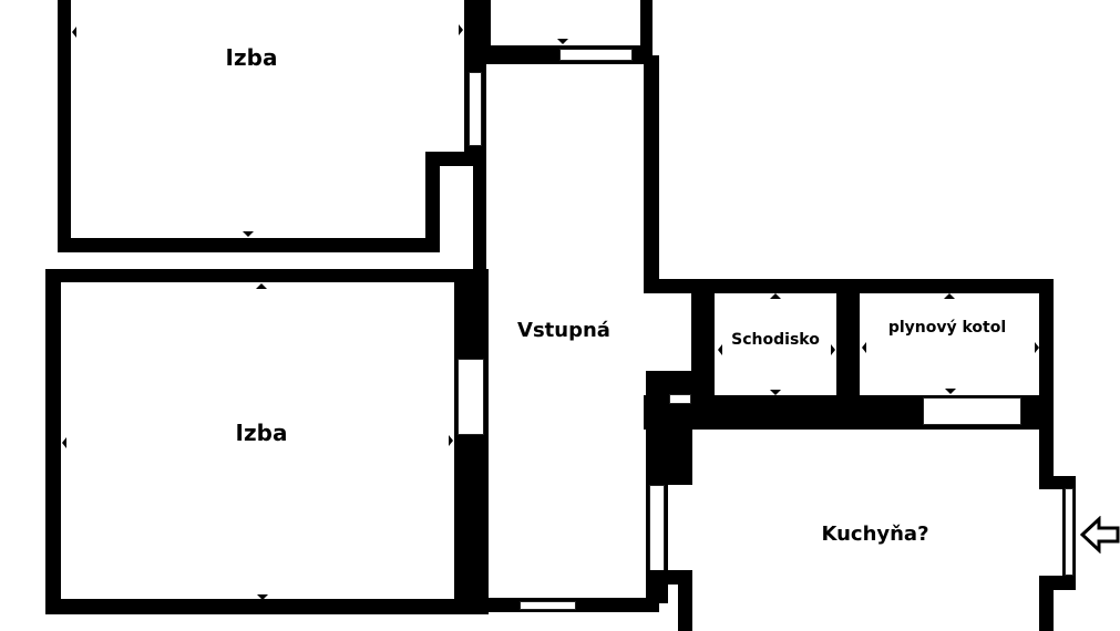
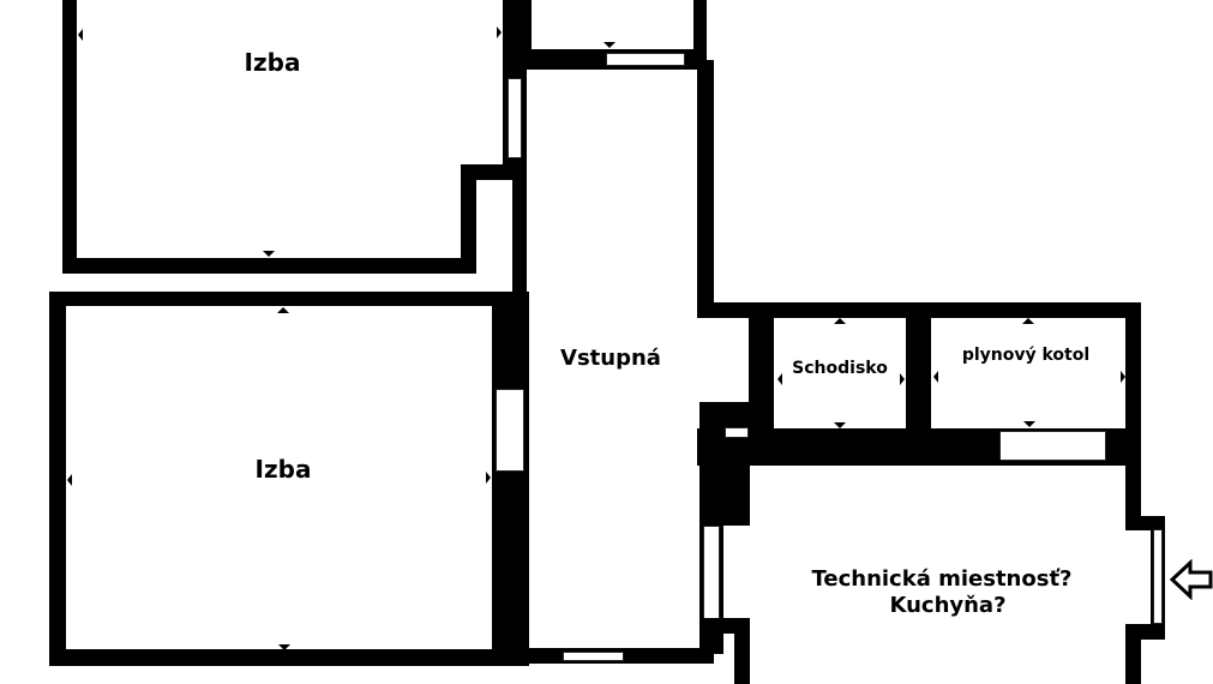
  Izba
  Izba
  Vstupná
  Schodisko
  plynový kotol
+ Technická miestnosť?
  Kuchyňa?
